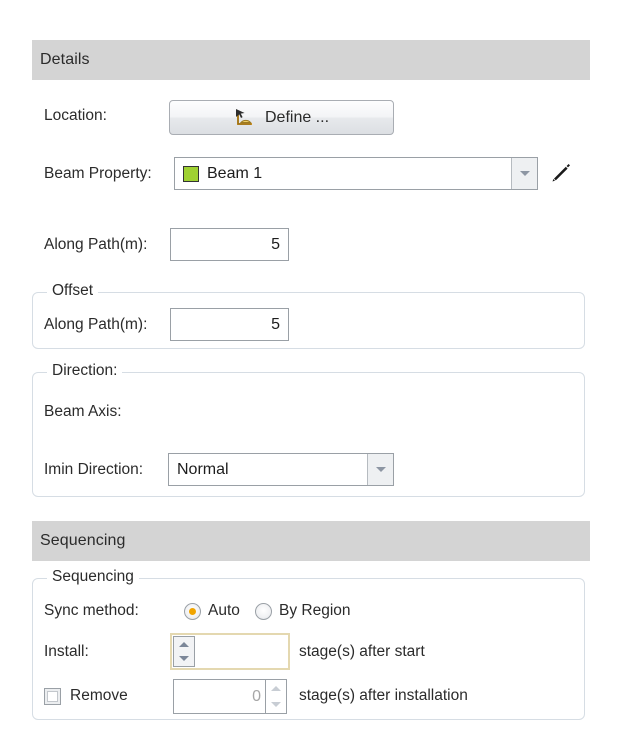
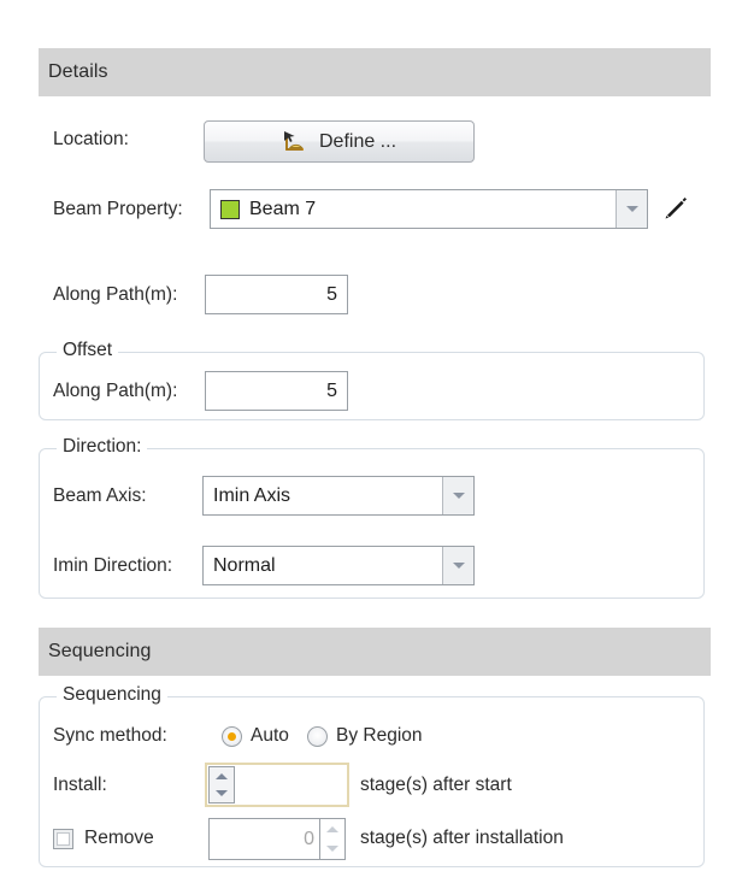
  Details
  Location:
  Define ...
  Beam Property:
- Beam 1
+ Beam 7
  Along Path(m):
  5
  Offset
  Along Path(m):
  5
  Direction:
  Beam Axis:
+ Imin Axis
  Imin Direction:
  Normal
  Sequencing
  Sequencing
  Sync method:
  Auto
  By Region
  Install:
  stage(s) after start
  Remove
  0
  stage(s) after installation
